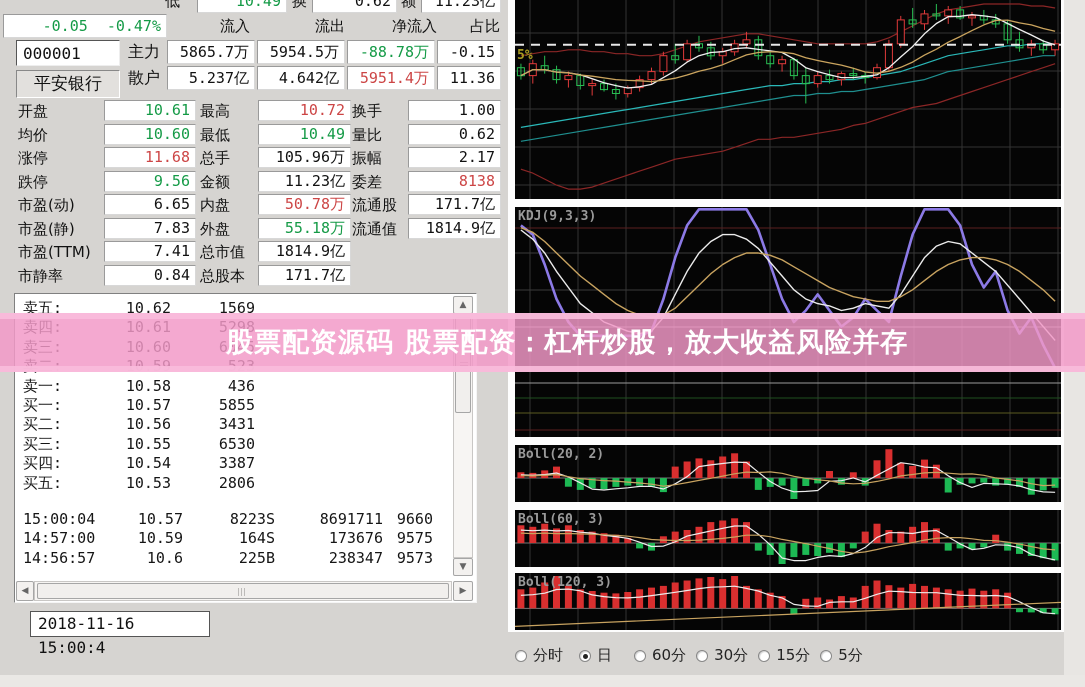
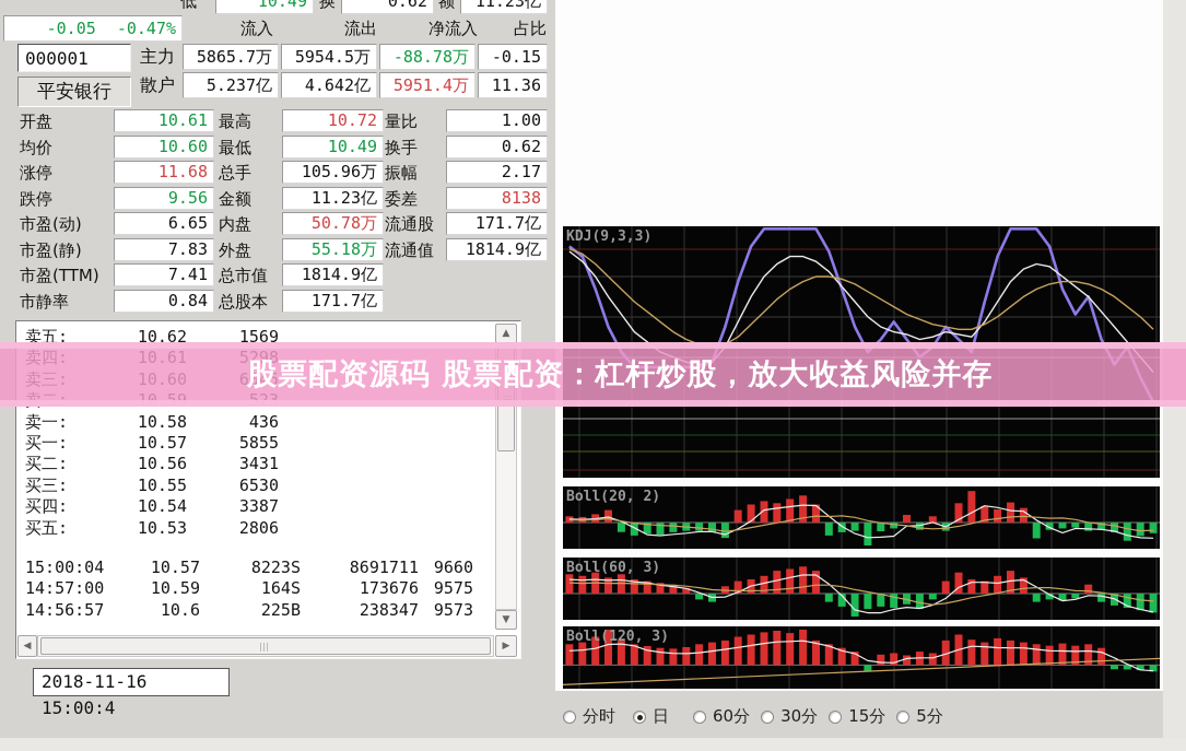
  低
  10.49
  换
  0.62
  额
  11.23亿
  -0.05 -0.47%
  流入
  流出
  净流入
  占比
  000001
  平安银行
  主力
  5865.7万
  5954.5万
  -88.78万
  -0.15
  散户
  5.237亿
  4.642亿
  5951.4万
  11.36
  开盘
  10.61
  最高
  10.72
- 换手
+ 量比
  1.00
  均价
  10.60
  最低
  10.49
- 量比
+ 换手
  0.62
  涨停
  11.68
  总手
  105.96万
  振幅
  2.17
  跌停
  9.56
  金额
  11.23亿
  委差
  8138
  市盈(动)
  6.65
  内盘
  50.78万
  流通股
  171.7亿
  市盈(静)
  7.83
  外盘
  55.18万
  流通值
  1814.9亿
  市盈(TTM)
  7.41
  总市值
  1814.9亿
  市静率
  0.84
  总股本
  171.7亿
  卖五:
  10.62
  1569
  卖四:
  10.61
  5298
  卖三:
  10.60
  6045
  卖二:
  10.59
  523
  卖一:
  10.58
  436
  买一:
  10.57
  5855
  买二:
  10.56
  3431
  买三:
  10.55
  6530
  买四:
  10.54
  3387
  买五:
  10.53
  2806
  15:00:04
  10.57
  8223S
  8691711
  9660
  14:57:00
  10.59
  164S
  173676
  9575
  14:56:57
  10.6
  225B
  238347
  9573
  ▲
  ▼
  ◀
  ▶
  2018-11-16 15:00:4
- 5%
  KDJ(9,3,3)
  Boll(20, 2)
  Boll(60, 3)
  Boll(120, 3)
  分时
  日
  60分
  30分
  15分
  5分
  股票配资源码 股票配资：杠杆炒股，放大收益风险并存
